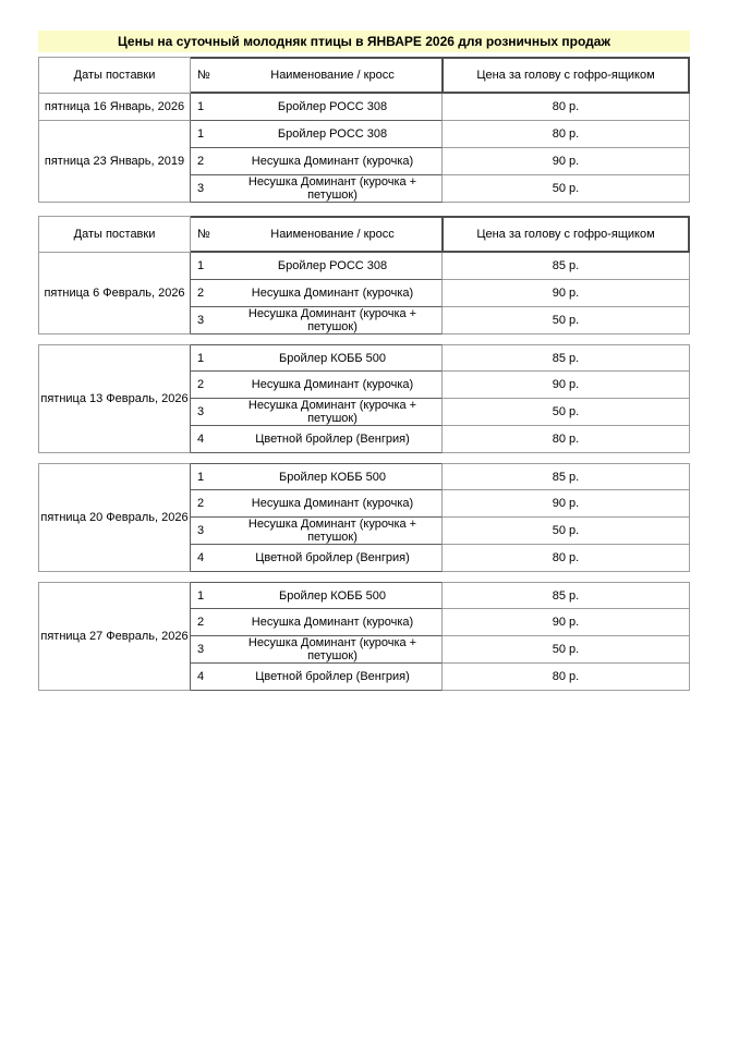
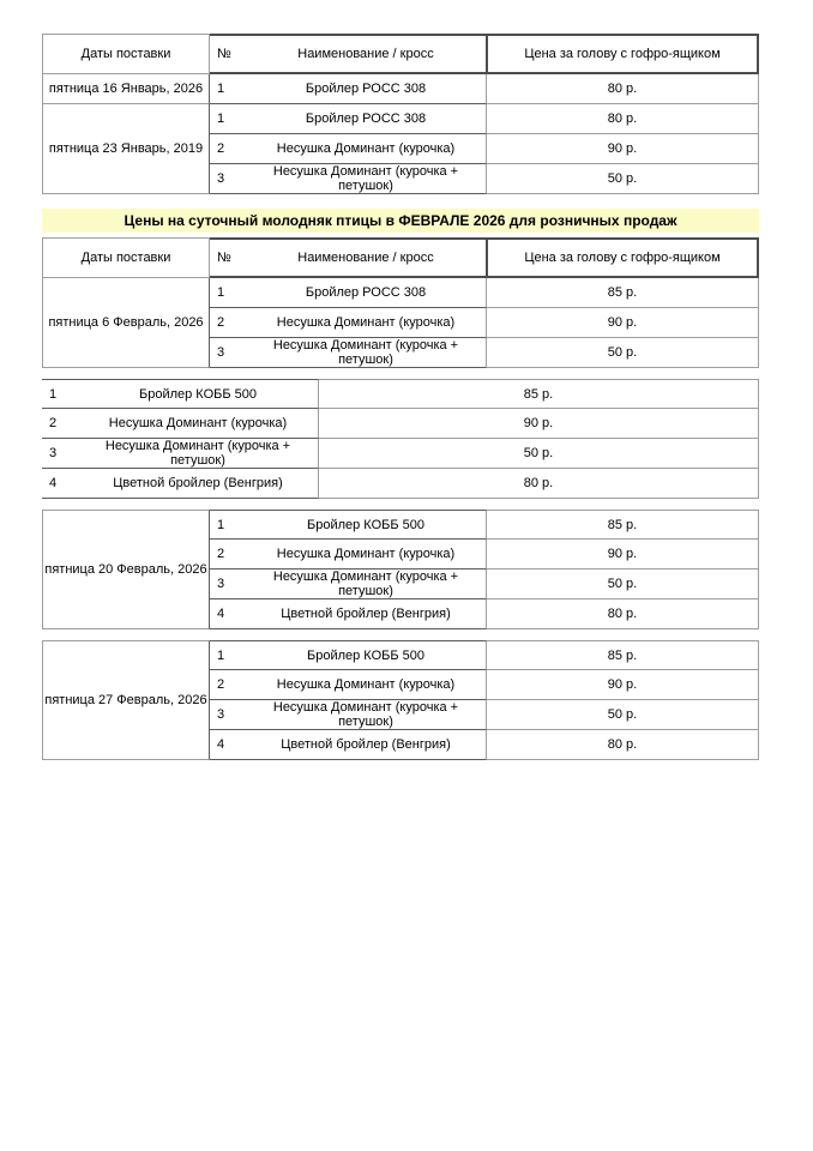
- Цены на суточный молодняк птицы в ЯНВАРЕ 2026 для розничных продаж
  Даты поставки
  №
  Наименование / кросс
  Цена за голову с гофро-ящиком
  пятница 16 Январь, 2026
  1
  Бройлер РОСС 308
  80 р.
  пятница 23 Январь, 2019
  1
  Бройлер РОСС 308
  80 р.
  2
  Несушка Доминант (курочка)
  90 р.
  3
  Несушка Доминант (курочка + петушок)
  50 р.
+ Цены на суточный молодняк птицы в ФЕВРАЛЕ 2026 для розничных продаж
  Даты поставки
  №
  Наименование / кросс
  Цена за голову с гофро-ящиком
  пятница 6 Февраль, 2026
  1
  Бройлер РОСС 308
  85 р.
  2
  Несушка Доминант (курочка)
  90 р.
  3
  Несушка Доминант (курочка + петушок)
  50 р.
- пятница 13 Февраль, 2026
  1
  Бройлер КОББ 500
  85 р.
  2
  Несушка Доминант (курочка)
  90 р.
  3
  Несушка Доминант (курочка + петушок)
  50 р.
  4
  Цветной бройлер (Венгрия)
  80 р.
  пятница 20 Февраль, 2026
  1
  Бройлер КОББ 500
  85 р.
  2
  Несушка Доминант (курочка)
  90 р.
  3
  Несушка Доминант (курочка + петушок)
  50 р.
  4
  Цветной бройлер (Венгрия)
  80 р.
  пятница 27 Февраль, 2026
  1
  Бройлер КОББ 500
  85 р.
  2
  Несушка Доминант (курочка)
  90 р.
  3
  Несушка Доминант (курочка + петушок)
  50 р.
  4
  Цветной бройлер (Венгрия)
  80 р.
